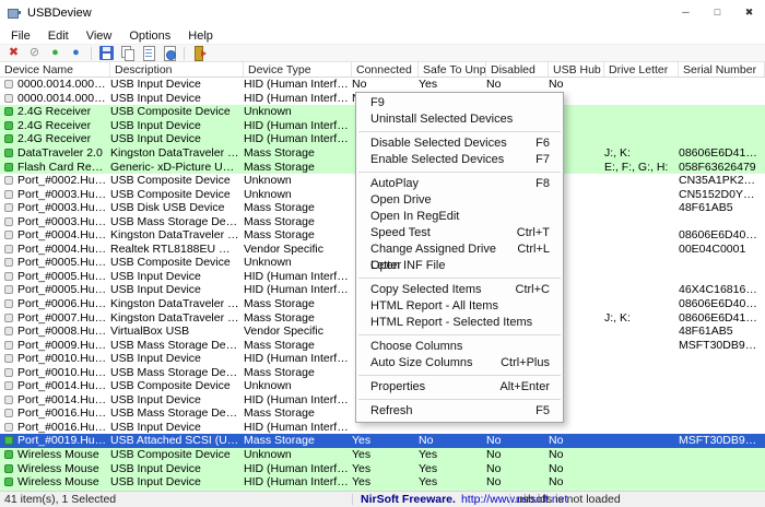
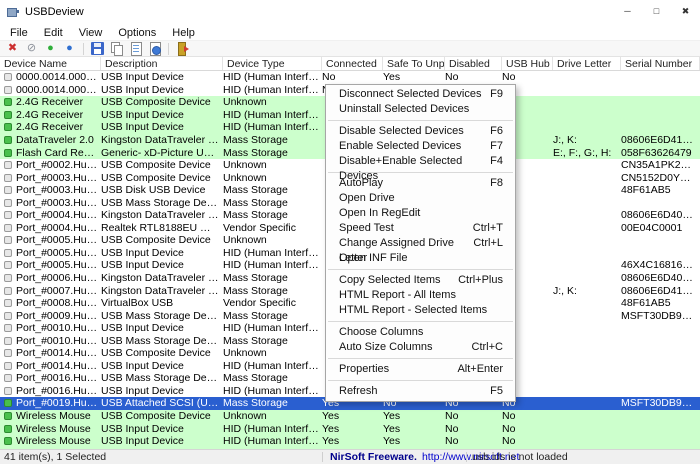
  USBDeview
  ─
  □
  ✖
  File Edit View Options Help
  ✖
  ⊘
  ●
  ●
  Device Name
  Description
  Device Type
  Connected
  Disabled
  USB Hub
  Drive Letter
  Serial Number
  USB Input Device
  HID (Human Interfac
  No
  Yes
  No
  No
  USB Input Device
  HID (Human Interfac
  2.4G Receiver
  USB Composite Device
  Unknown
  2.4G Receiver
  USB Input Device
  HID (Human Interfac
  2.4G Receiver
  USB Input Device
  HID (Human Interfac
  DataTraveler 2.0
  Kingston DataTraveler 2.0
  Mass Storage
  J:, K:
  08606E6D415EF
  Generic- xD-Picture USB
  Mass Storage
  E:, F:, G:, H:
  058F63626479
  Port_#0002.Hub_
  USB Composite Device
  Unknown
  CN35A1PK2N05
  Port_#0003.Hub_
  USB Composite Device
  Unknown
  CN5152D0YR05
  Port_#0003.Hub_
  USB Disk USB Device
  Mass Storage
  48F61AB5
  Port_#0003.Hub_
  USB Mass Storage Device
  Mass Storage
  Port_#0004.Hub_
  Kingston DataTraveler 2.0
  Mass Storage
  08606E6D4077F
  Port_#0004.Hub_
  Realtek RTL8188EU Wirel
  Vendor Specific
  00E04C0001
  Port_#0005.Hub_
  USB Composite Device
  Unknown
  Port_#0005.Hub_
  USB Input Device
  HID (Human Interfac
  Port_#0005.Hub_
  USB Input Device
  HID (Human Interfac
  46X4C16816000
  Port_#0006.Hub_
  Kingston DataTraveler 2.0
  Mass Storage
  08606E6D4077F
  Port_#0007.Hub_
  Kingston DataTraveler 2.0
  Mass Storage
  J:, K:
  08606E6D415EF
  Port_#0008.Hub_
  VirtualBox USB
  Vendor Specific
  48F61AB5
  Port_#0009.Hub_
  USB Mass Storage Device
  Mass Storage
  Port_#0010.Hub_
  USB Input Device
  HID (Human Interfac
  Port_#0010.Hub_
  USB Mass Storage Device
  Mass Storage
  Port_#0014.Hub_
  USB Composite Device
  Unknown
  Port_#0014.Hub_
  USB Input Device
  HID (Human Interfac
  Port_#0016.Hub_
  USB Mass Storage Device
  Mass Storage
  Port_#0016.Hub_
  USB Input Device
  HID (Human Interfac
  Port_#0019.Hub_
  USB Attached SCSI (UAS
  Mass Storage
  Yes
  No
  No
  No
  Wireless Mouse
  USB Composite Device
  Unknown
  Yes
  Yes
  No
  No
  Wireless Mouse
  USB Input Device
  HID (Human Interfac
  Yes
  Yes
  No
  No
  Wireless Mouse
  USB Input Device
  HID (Human Interfac
  Yes
  Yes
  No
  No
+ Disconnect Selected Devices
  F9
  Uninstall Selected Devices
  Disable Selected Devices
  F6
  Enable Selected Devices
  F7
+ Disable+Enable Selected Devices
+ F4
  AutoPlay
  F8
  Open Drive
  Open In RegEdit
  Speed Test
  Ctrl+T
  Change Assigned Drive Letter
  Ctrl+L
  Open INF File
  Copy Selected Items
- Ctrl+C
+ Ctrl+Plus
  HTML Report - All Items
  HTML Report - Selected Items
  Choose Columns
  Auto Size Columns
- Ctrl+Plus
+ Ctrl+C
  Properties
  Alt+Enter
  Refresh
  F5
  41 item(s), 1 Selected
  NirSoft Freeware. http://ww.nirsoft.net
  usb.ids is not loaded
